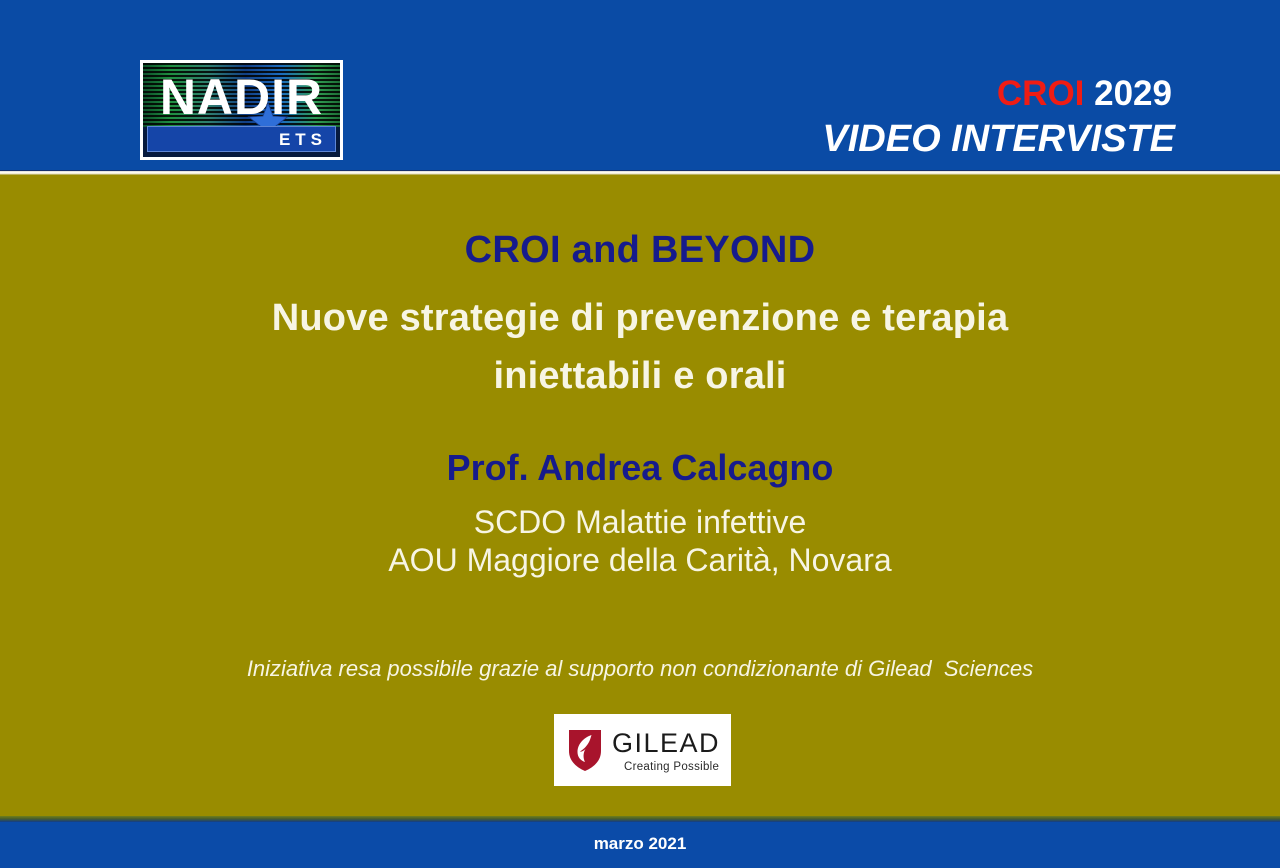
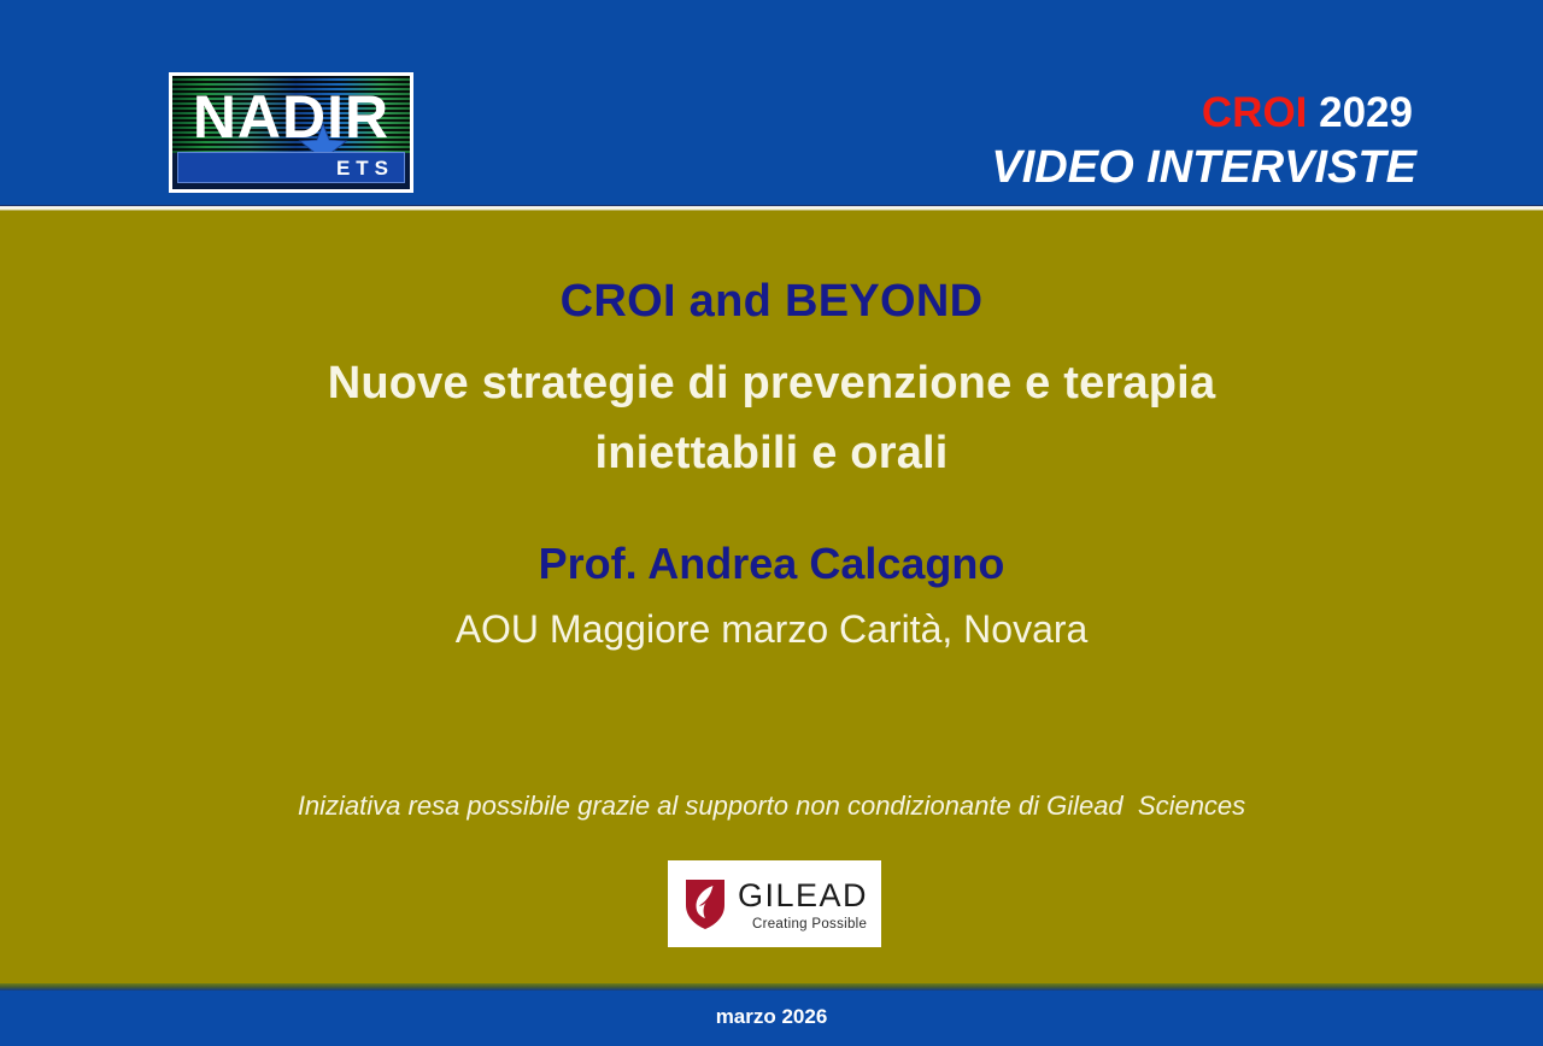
  NADIR
  ETS
  CROI 2029
  VIDEO INTERVISTE
  CROI and BEYOND
  Nuove strategie di prevenzione e terapia
  iniettabili e orali
  Prof. Andrea Calcagno
- SCDO Malattie infettive
- AOU Maggiore della Carità, Novara
+ AOU Maggiore marzo Carità, Novara
  Iniziativa resa possibile grazie al supporto non condizionante di Gilead Sciences
  GILEAD
  Creating Possible
- marzo 2021
+ marzo 2026
